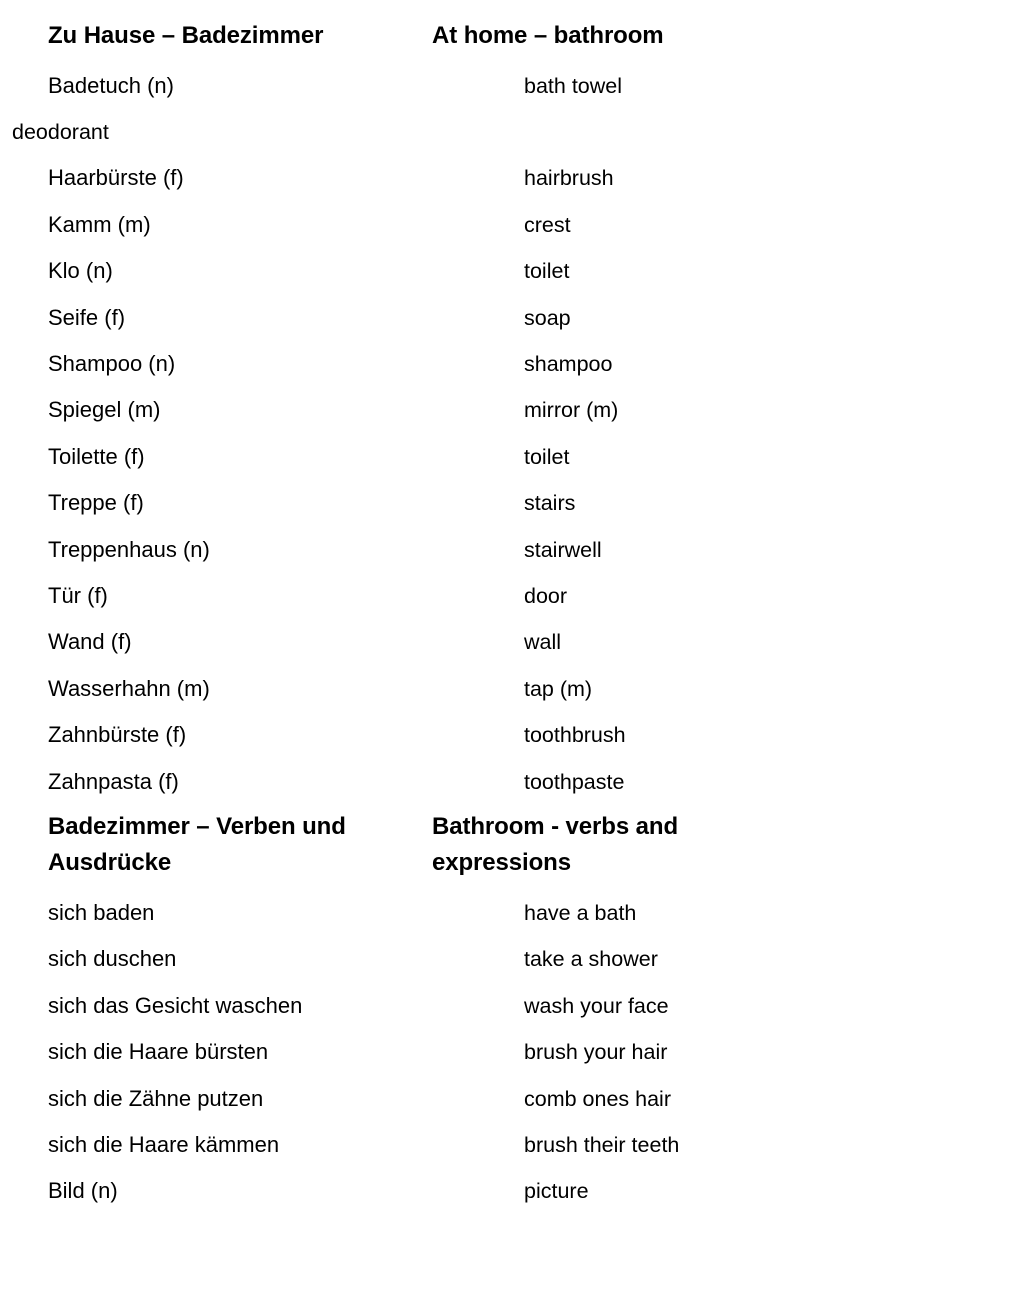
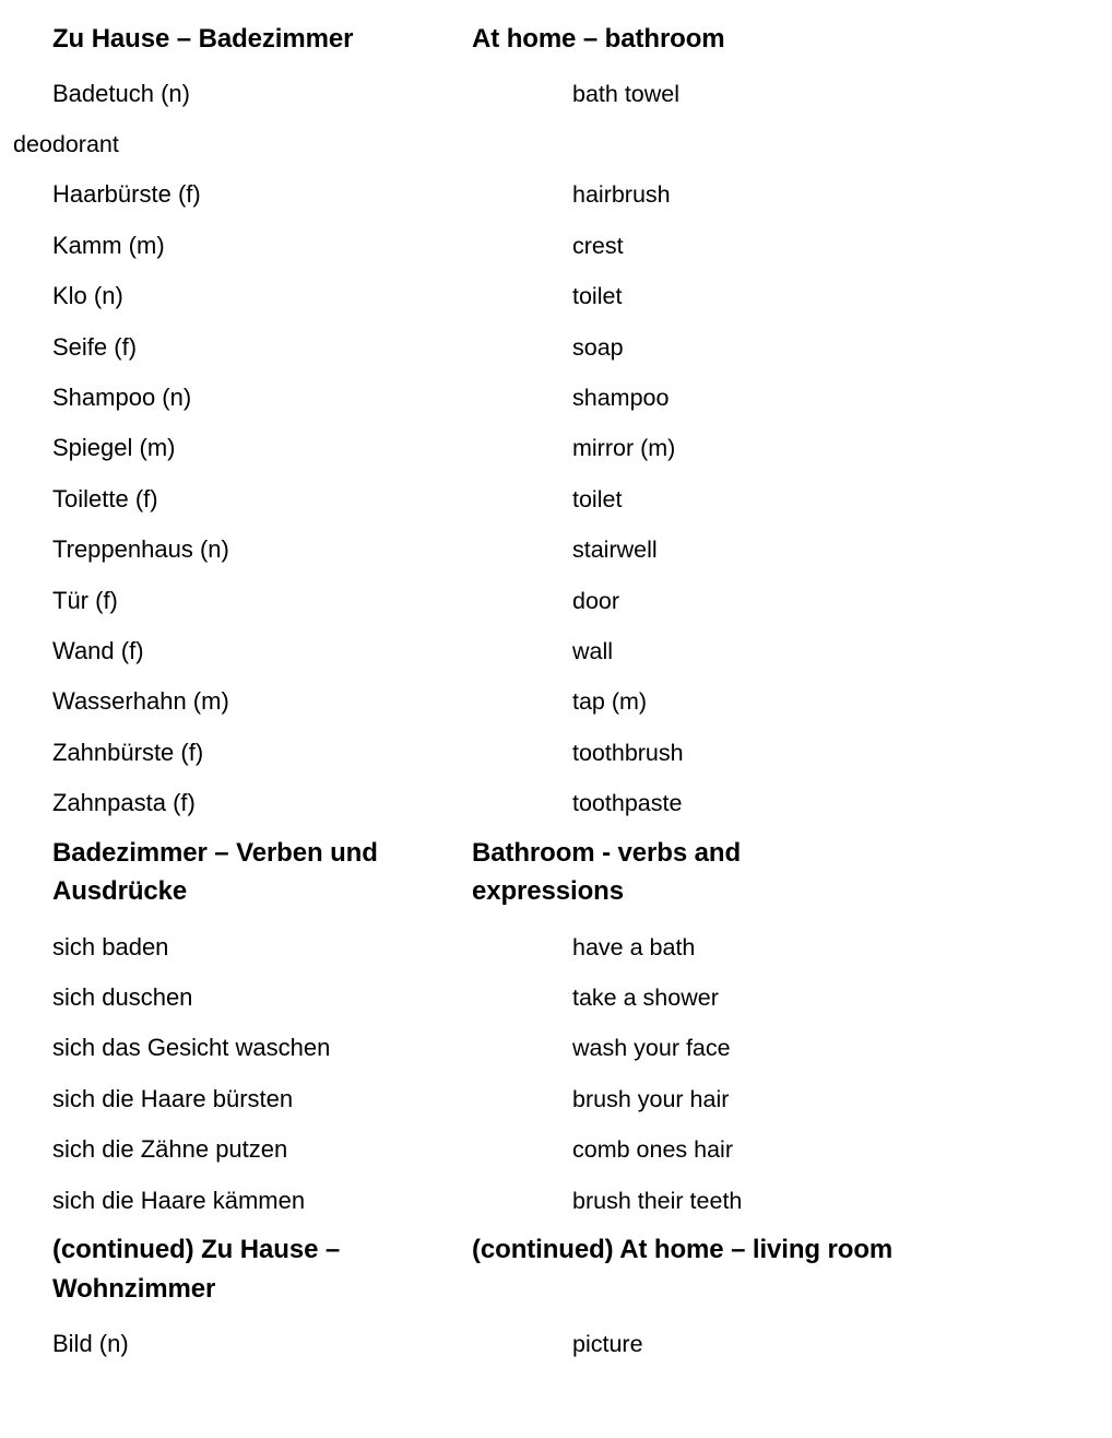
  Zu Hause – Badezimmer
  At home – bathroom
  Badetuch (n)
  bath towel
  deodorant
  Haarbürste (f)
  hairbrush
  Kamm (m)
  crest
  Klo (n)
  toilet
  Seife (f)
  soap
  Shampoo (n)
  shampoo
  Spiegel (m)
  mirror (m)
  Toilette (f)
  toilet
- Treppe (f)
- stairs
  Treppenhaus (n)
  stairwell
  Tür (f)
  door
  Wand (f)
  wall
  Wasserhahn (m)
  tap (m)
  Zahnbürste (f)
  toothbrush
  Zahnpasta (f)
  toothpaste
  Badezimmer – Verben und Ausdrücke
  Bathroom - verbs and expressions
  sich baden
  have a bath
  sich duschen
  take a shower
  sich das Gesicht waschen
  wash your face
  sich die Haare bürsten
  brush your hair
  sich die Zähne putzen
  comb ones hair
  sich die Haare kämmen
  brush their teeth
+ (continued) Zu Hause – Wohnzimmer
+ (continued) At home – living room
  Bild (n)
  picture
